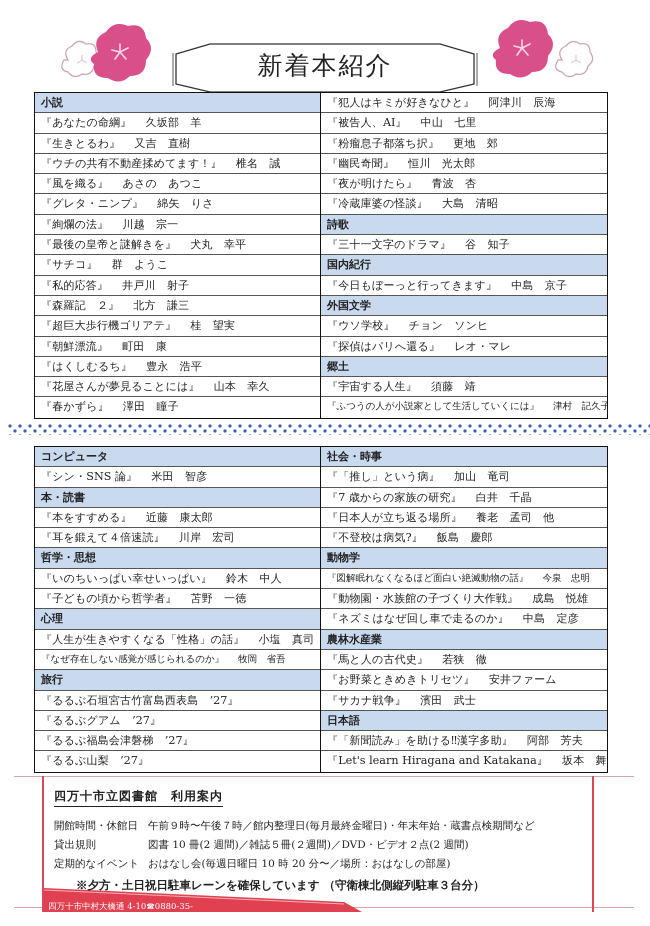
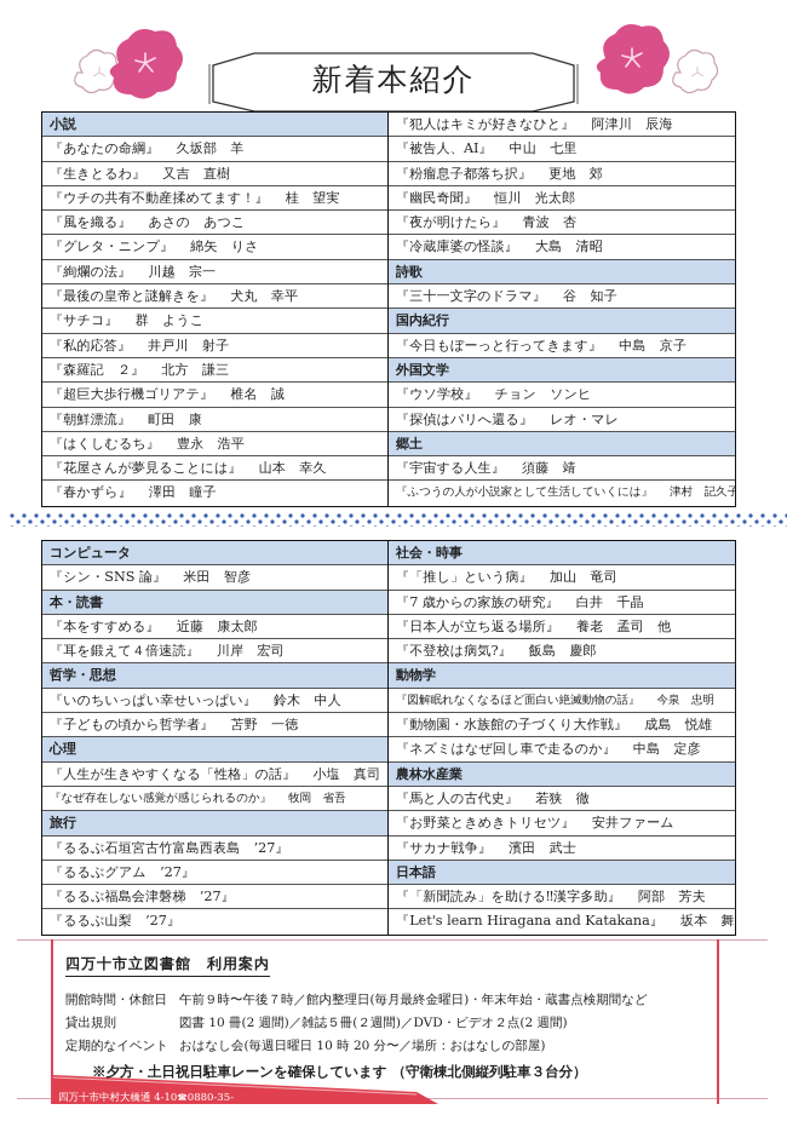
  新着本紹介
  小説
  『あなたの命綱』 久坂部 羊
  『生きとるわ』 又吉 直樹
- 『ウチの共有不動産揉めてます！』 椎名 誠
+ 『ウチの共有不動産揉めてます！』 桂 望実
  『風を織る』 あさの あつこ
  『グレタ・ニンプ』 綿矢 りさ
  『絢爛の法』 川越 宗一
  『最後の皇帝と謎解きを』 犬丸 幸平
  『サチコ』 群 ようこ
  『私的応答』 井戸川 射子
  『森羅記 ２』 北方 謙三
- 『超巨大歩行機ゴリアテ』 桂 望実
+ 『超巨大歩行機ゴリアテ』 椎名 誠
  『朝鮮漂流』 町田 康
  『はくしむるち』 豊永 浩平
  『花屋さんが夢見ることには』 山本 幸久
  『春かずら』 澤田 瞳子
  『犯人はキミが好きなひと』 阿津川 辰海
  『被告人、AI』 中山 七里
  『粉瘤息子都落ち択』 更地 郊
  『幽民奇聞』 恒川 光太郎
  『夜が明けたら』 青波 杏
  『冷蔵庫婆の怪談』 大島 清昭
  詩歌
  『三十一文字のドラマ』 谷 知子
  国内紀行
  『今日もぼーっと行ってきます』 中島 京子
  外国文学
  『ウソ学校』 チョン ソンヒ
  『探偵はパリへ還る』 レオ・マレ
  郷土
  『宇宙する人生』 須藤 靖
  『ふつうの人が小説家として生活していくには』 津村 記久子
  コンピュータ
  『シン・SNS 論』 米田 智彦
  本・読書
  『本をすすめる』 近藤 康太郎
  『耳を鍛えて４倍速読』 川岸 宏司
  哲学・思想
  『いのちいっぱい幸せいっぱい』 鈴木 中人
  『子どもの頃から哲学者』 苫野 一徳
  心理
  『人生が生きやすくなる「性格」の話』 小塩 真司
  『なぜ存在しない感覚が感じられるのか』 牧岡 省吾
  旅行
  『るるぶ石垣宮古竹富島西表島 ’27』
  『るるぶグアム ’27』
  『るるぶ福島会津磐梯 ’27』
  『るるぶ山梨 ’27』
  社会・時事
  『「推し」という病』 加山 竜司
  『7 歳からの家族の研究』 白井 千晶
  『日本人が立ち返る場所』 養老 孟司 他
  『不登校は病気?』 飯島 慶郎
  動物学
  『図解眠れなくなるほど面白い絶滅動物の話』 今泉 忠明
  『動物園・水族館の子づくり大作戦』 成島 悦雄
  『ネズミはなぜ回し車で走るのか』 中島 定彦
  農林水産業
  『馬と人の古代史』 若狭 徹
  『お野菜ときめきトリセツ』 安井ファーム
  『サカナ戦争』 濱田 武士
  日本語
  『「新聞読み」を助ける‼漢字多助』 阿部 芳夫
  『Let's learn Hiragana and Katakana』 坂本 舞
  四万十市立図書館 利用案内
  開館時間・休館日 午前９時〜午後７時／館内整理日(毎月最終金曜日)・年末年始・蔵書点検期間など
  貸出規則 図書 10 冊(2 週間)／雑誌５冊(２週間)／DVD・ビデオ２点(2 週間)
  定期的なイベント おはなし会(毎週日曜日 10 時 20 分〜／場所：おはなしの部屋)
  ※夕方・土日祝日駐車レーンを確保しています （守衛棟北側縦列駐車３台分）
  四万十市中村大橋通 4-10☎0880-35-
